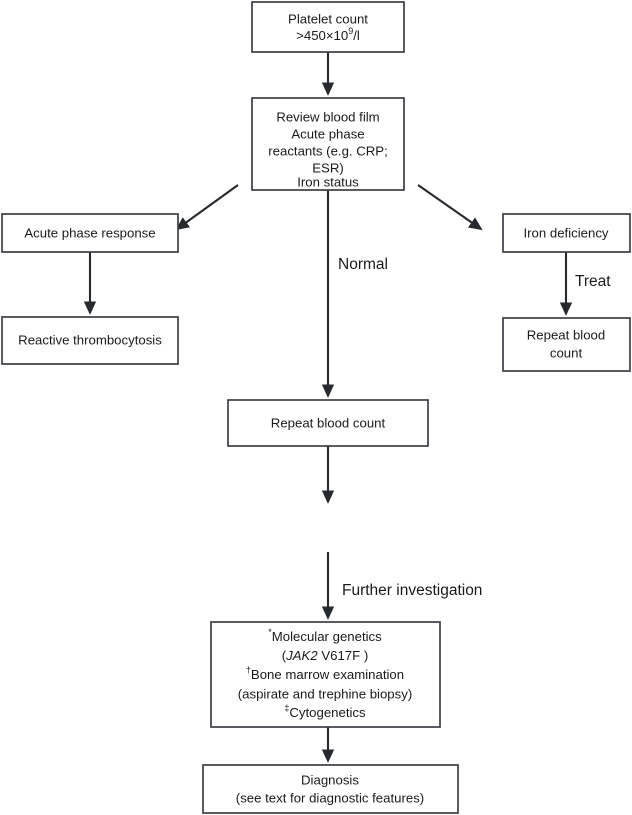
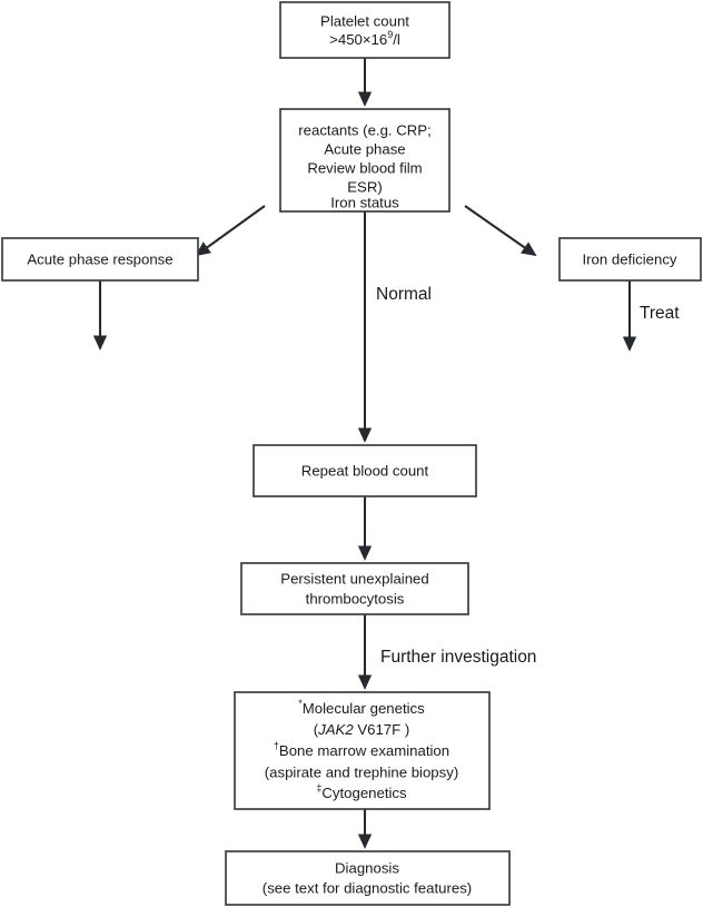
  Platelet count
- >450×109/l
+ >450×169/l
- Review blood film
+ reactants (e.g. CRP;
  Acute phase
- reactants (e.g. CRP;
+ Review blood film
  ESR)
  Iron status
  Acute phase response
- Reactive thrombocytosis
  Iron deficiency
- Repeat blood
- count
  Repeat blood count
+ Persistent unexplained
+ thrombocytosis
  *Molecular genetics
  (JAK2 V617F )
  †Bone marrow examination
  (aspirate and trephine biopsy)
  ‡Cytogenetics
  Diagnosis
  (see text for diagnostic features)
  Normal
  Treat
  Further investigation
